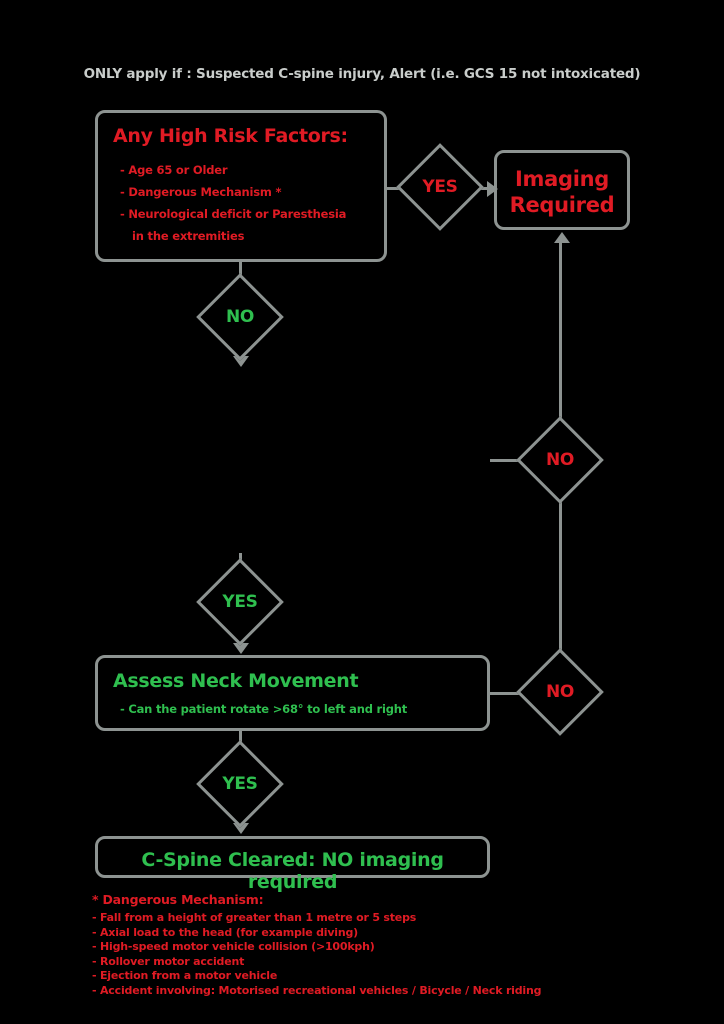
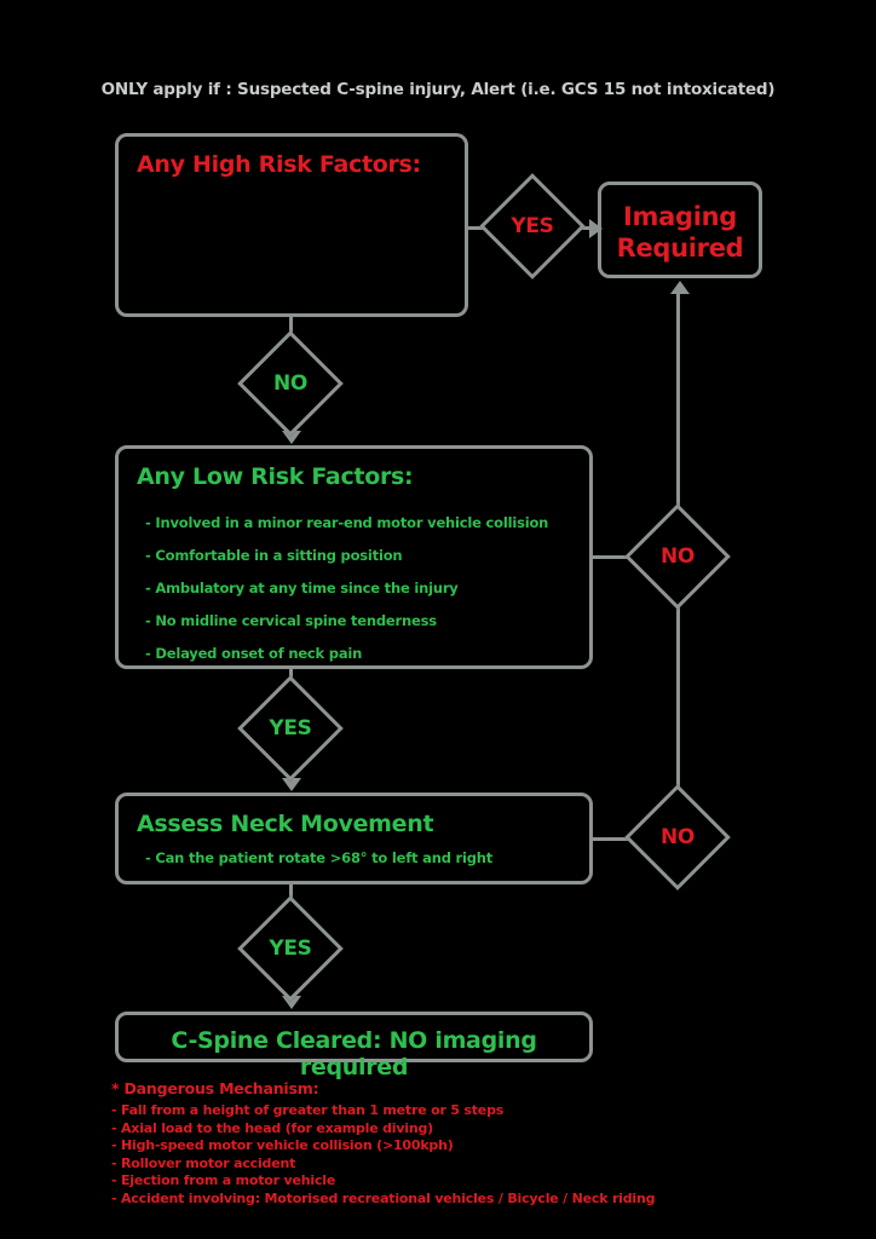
  ONLY apply if : Suspected C-spine injury, Alert (i.e. GCS 15 not intoxicated)
  Any High Risk Factors:
- - Age 65 or Older
- - Dangerous Mechanism *
- - Neurological deficit or Paresthesia
- in the extremities
  Imaging
  Required
+ Any Low Risk Factors:
+ - Involved in a minor rear-end motor vehicle collision
+ - Comfortable in a sitting position
+ - Ambulatory at any time since the injury
+ - No midline cervical spine tenderness
+ - Delayed onset of neck pain
  Assess Neck Movement
  - Can the patient rotate >68° to left and right
  C-Spine Cleared: NO imaging required
  YES
  NO
  NO
  YES
  NO
  YES
  * Dangerous Mechanism:
  - Fall from a height of greater than 1 metre or 5 steps
  - Axial load to the head (for example diving)
  - High-speed motor vehicle collision (>100kph)
  - Rollover motor accident
  - Ejection from a motor vehicle
  - Accident involving: Motorised recreational vehicles / Bicycle / Neck riding
